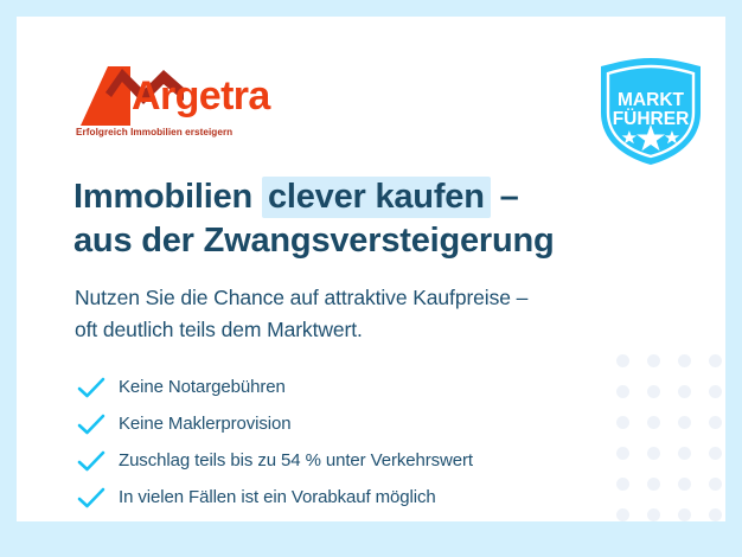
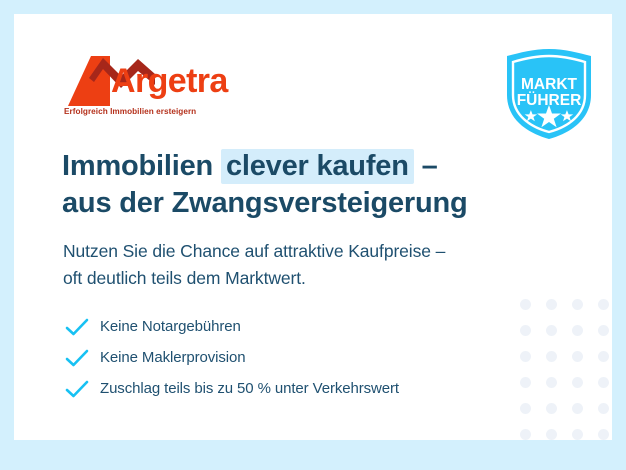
  Argetra
  Erfolgreich Immobilien ersteigern
  MARKT
  FÜHRER
  Immobilien clever kaufen –
  aus der Zwangsversteigerung
  Nutzen Sie die Chance auf attraktive Kaufpreise –
  oft deutlich teils dem Marktwert.
  Keine Notargebühren
  Keine Maklerprovision
- Zuschlag teils bis zu 54 % unter Verkehrswert
+ Zuschlag teils bis zu 50 % unter Verkehrswert
- In vielen Fällen ist ein Vorabkauf möglich
